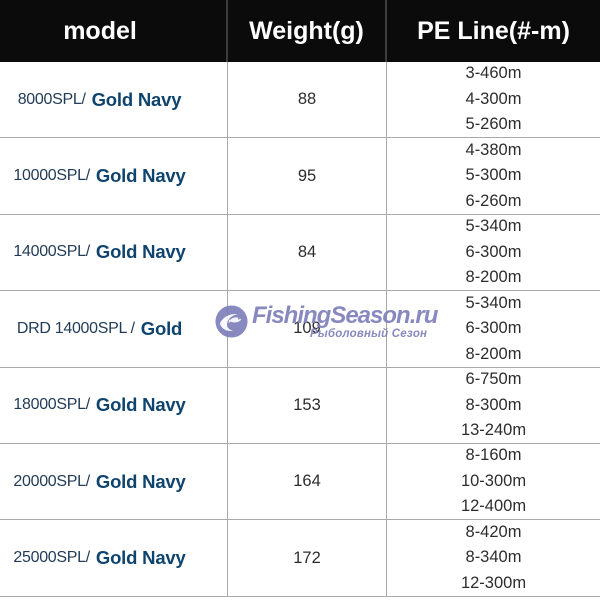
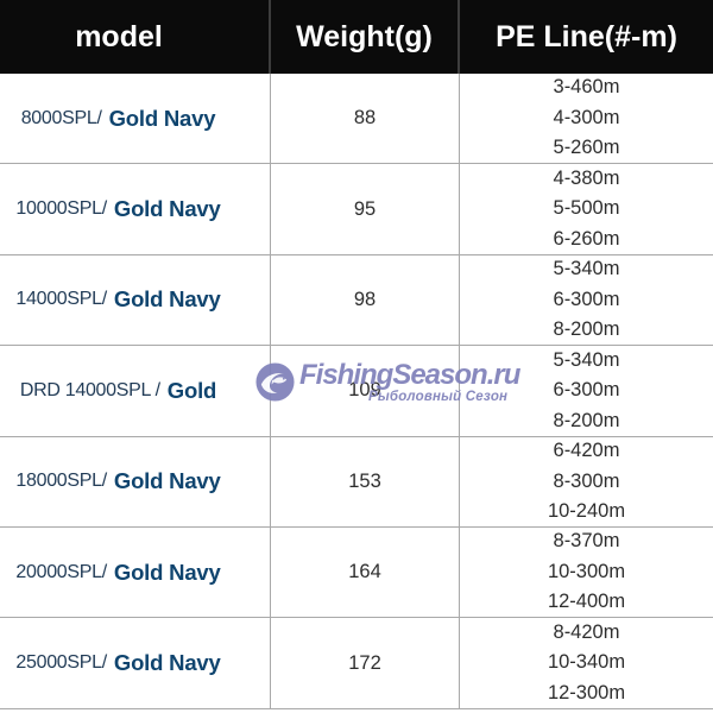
  model
  Weight(g)
  PE Line(#-m)
  8000SPL/
  Gold Navy
  88
  3-460m
  4-300m
  5-260m
  10000SPL/
  Gold Navy
  95
  4-380m
- 5-300m
+ 5-500m
  6-260m
  14000SPL/
  Gold Navy
- 84
+ 98
  5-340m
  6-300m
  8-200m
  DRD 14000SPL /
  Gold
  109
  5-340m
  6-300m
  8-200m
  18000SPL/
  Gold Navy
  153
- 6-750m
+ 6-420m
  8-300m
- 13-240m
+ 10-240m
  20000SPL/
  Gold Navy
  164
- 8-160m
+ 8-370m
  10-300m
  12-400m
  25000SPL/
  Gold Navy
  172
  8-420m
- 8-340m
+ 10-340m
  12-300m
  FishingSeason.ru
  Рыболовный Сезон
